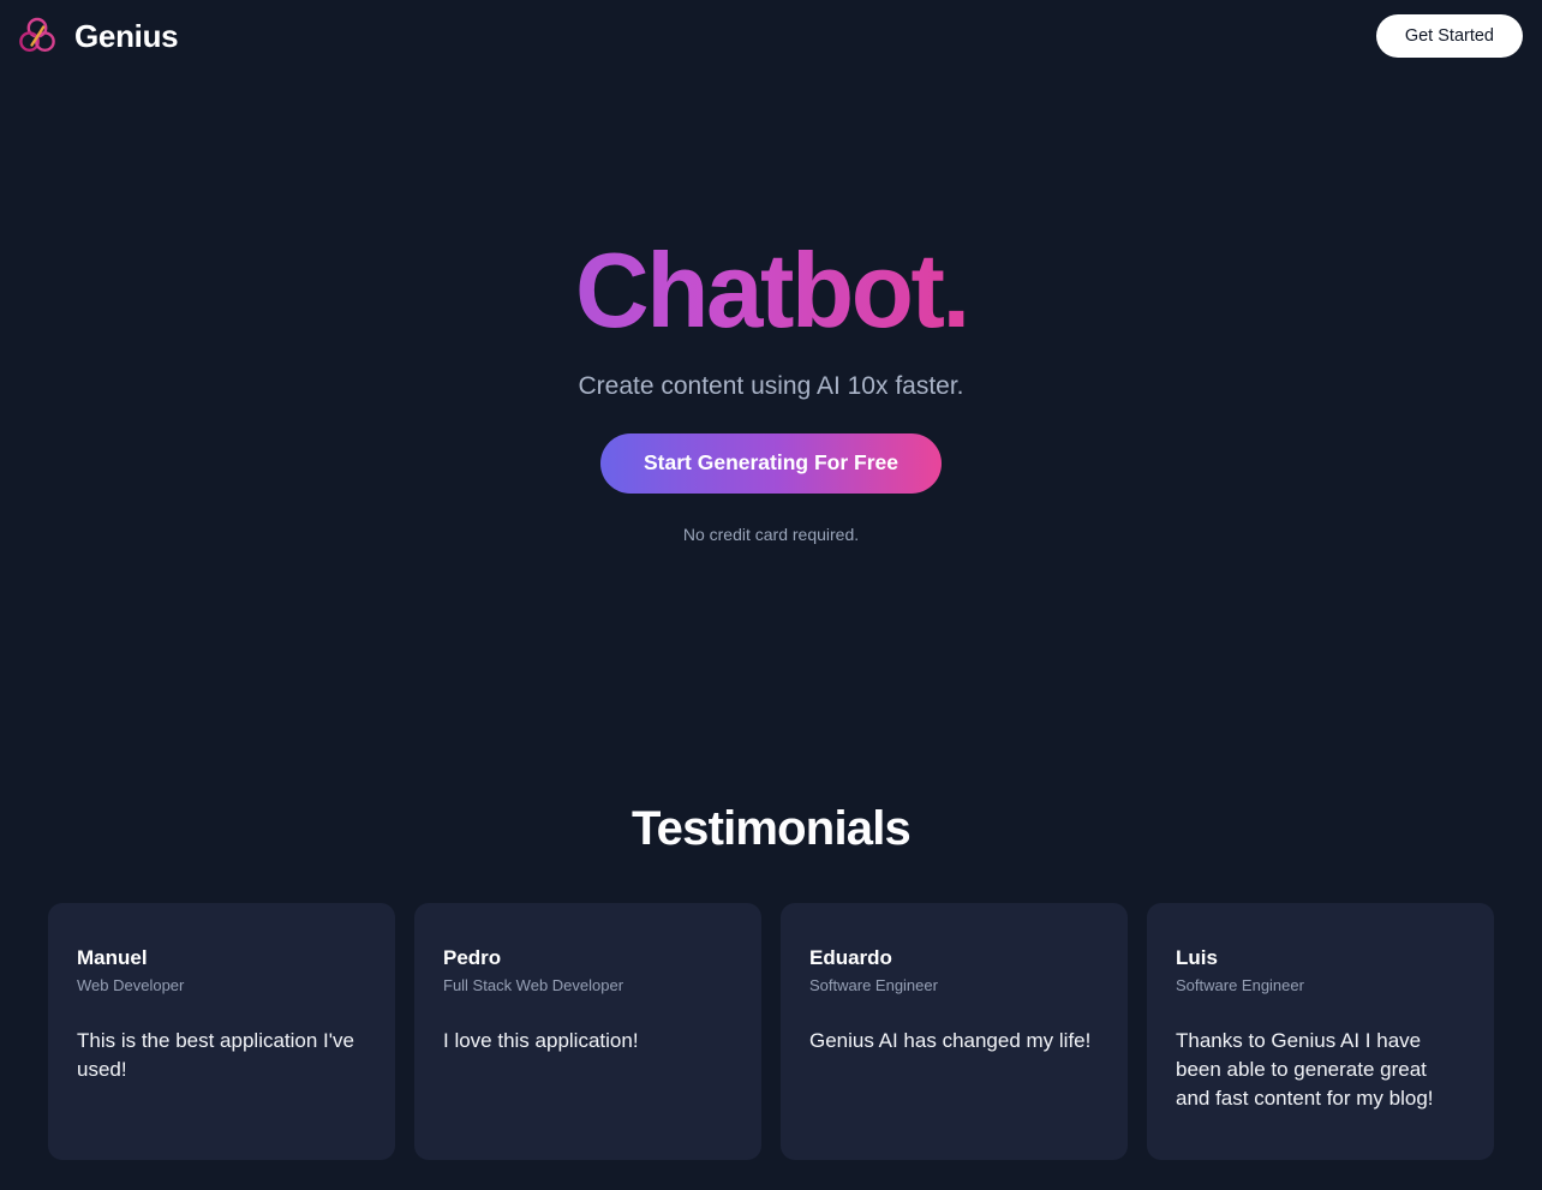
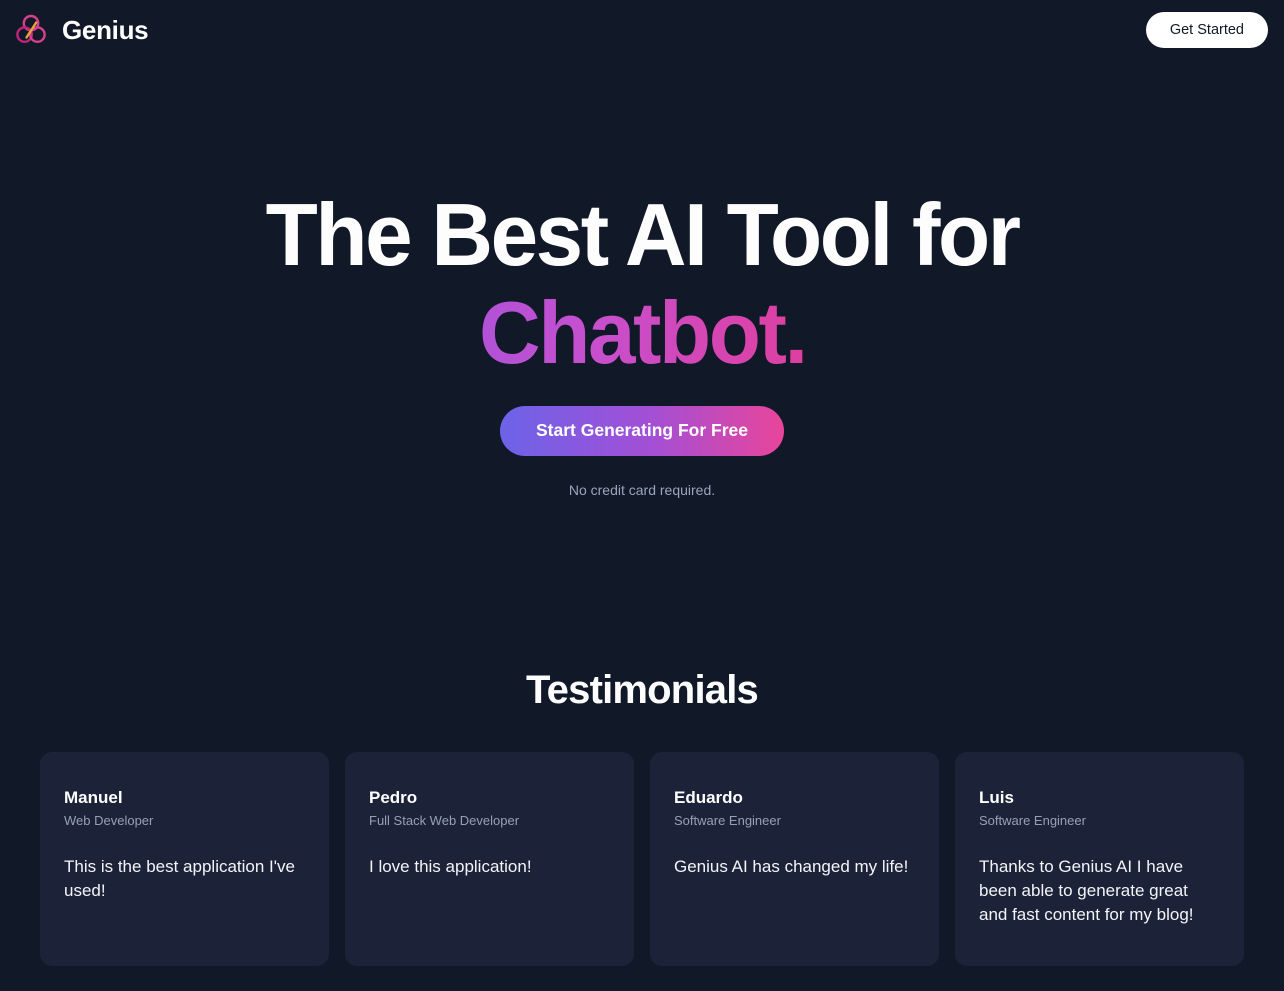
  Genius
  Get Started
+ The Best AI Tool for
  Chatbot.
- Create content using AI 10x faster.
  Start Generating For Free
  No credit card required.
  Testimonials
  Manuel
  Web Developer
  This is the best application I've used!
  Pedro
  Full Stack Web Developer
  I love this application!
  Eduardo
  Software Engineer
  Genius AI has changed my life!
  Luis
  Software Engineer
  Thanks to Genius AI I have been able to generate great and fast content for my blog!
